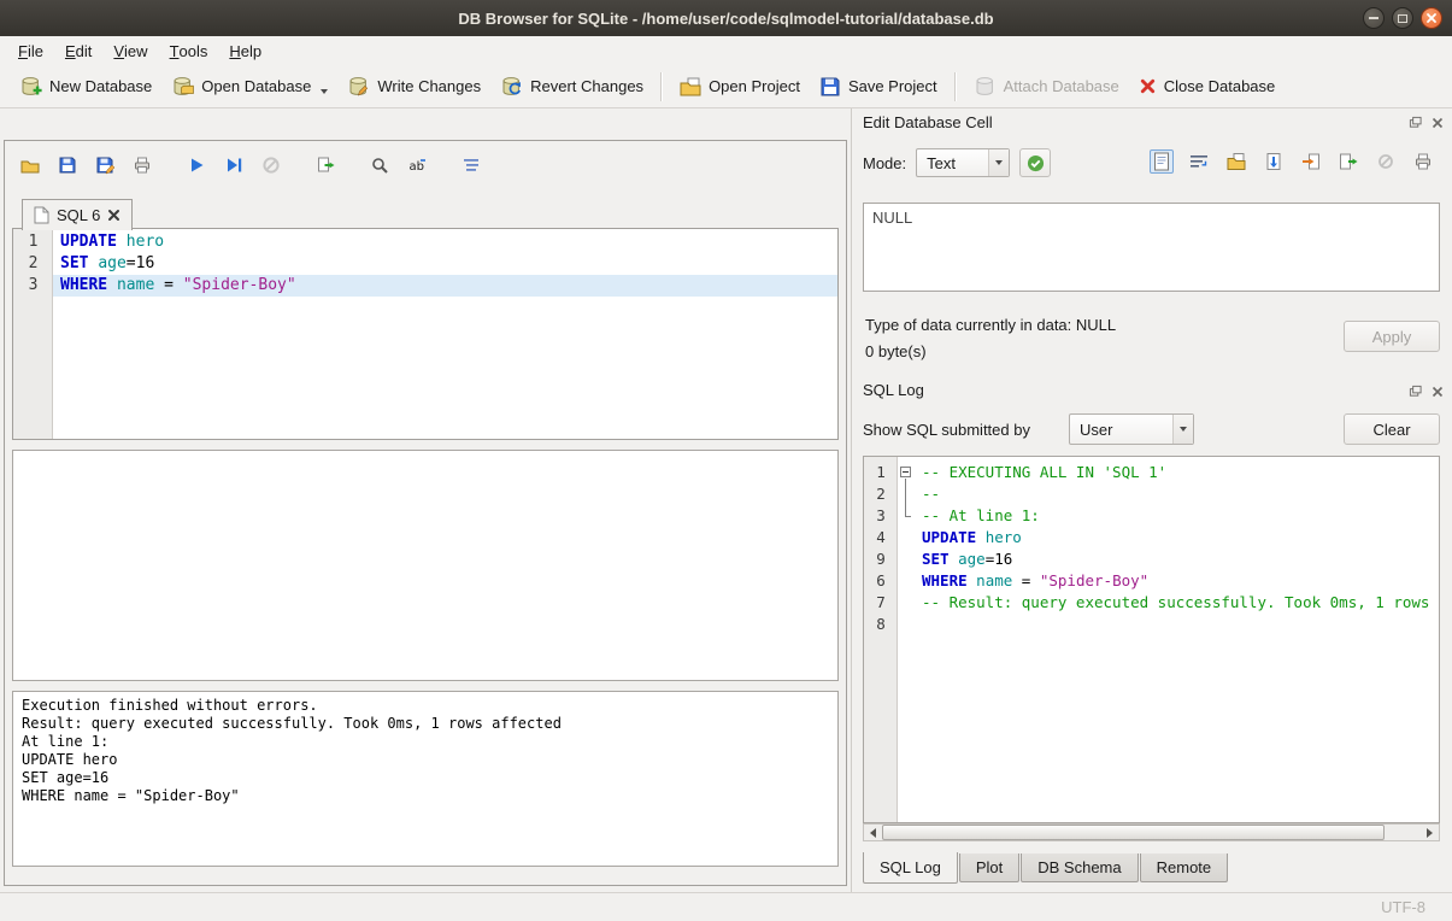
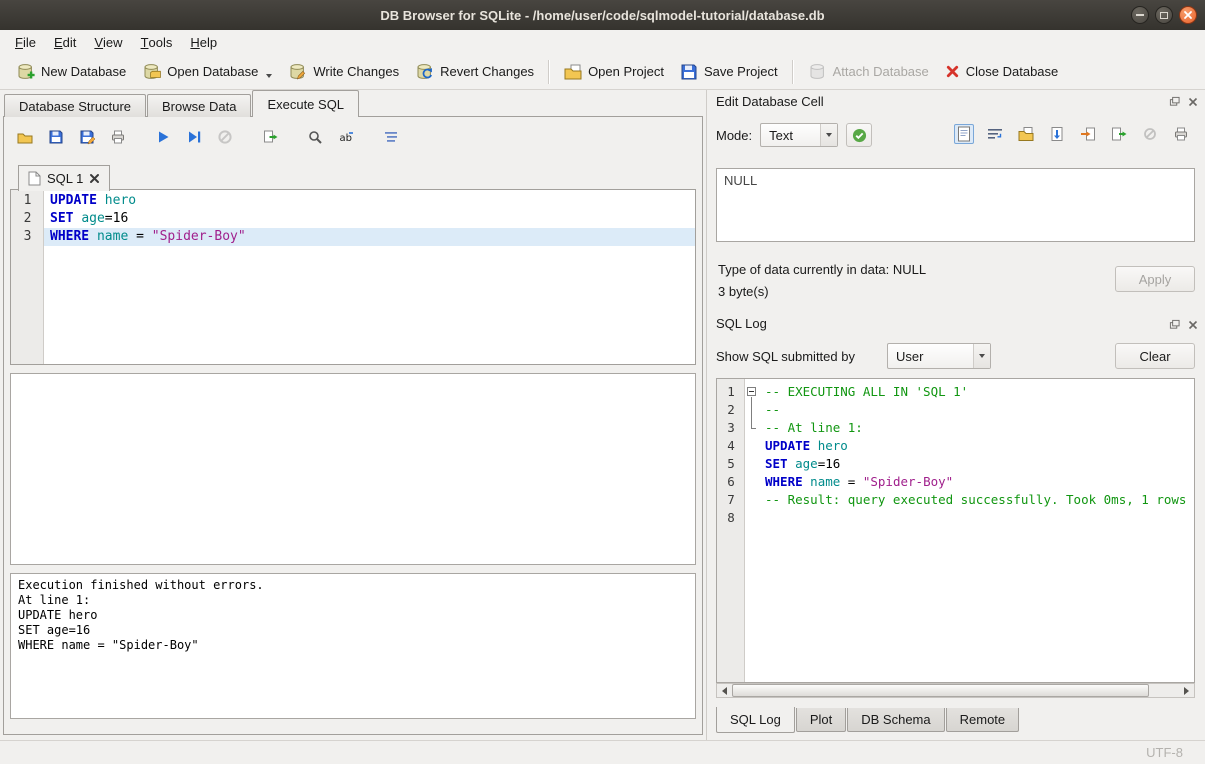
  DB Browser for SQLite - /home/user/code/sqlmodel-tutorial/database.db
  F
  ile
  E
  dit
  V
  iew
  T
  ools
  H
  elp
  New Database
  Open Database
  Write Changes
  Revert Changes
  Open Project
  Save Project
  Attach Database
  Close Database
+ Database Structure
+ Browse Data
+ Execute SQL
  ab
- SQL 6
+ SQL 1
  1
  UPDATE hero
  2
  SET age=16
  3
  WHERE name = "Spider-Boy"
  Execution finished without errors.
- Result: query executed successfully. Took 0ms, 1 rows affected
  At line 1:
  UPDATE hero
  SET age=16
  WHERE name = "Spider-Boy"
  Edit Database Cell
  Mode:
  Text
  NULL
  Type of data currently in data: NULL
- 0 byte(s)
+ 3 byte(s)
  Apply
  SQL Log
  Show SQL submitted by
  User
  Clear
  1
  -- EXECUTING ALL IN 'SQL 1'
  2
  --
  3
  -- At line 1:
  4
  UPDATE hero
- 9
+ 5
  SET age=16
  6
  WHERE name = "Spider-Boy"
  7
  -- Result: query executed successfully. Took 0ms, 1 rows
  8
  SQL Log
  Plot
  DB Schema
  Remote
  UTF-8
